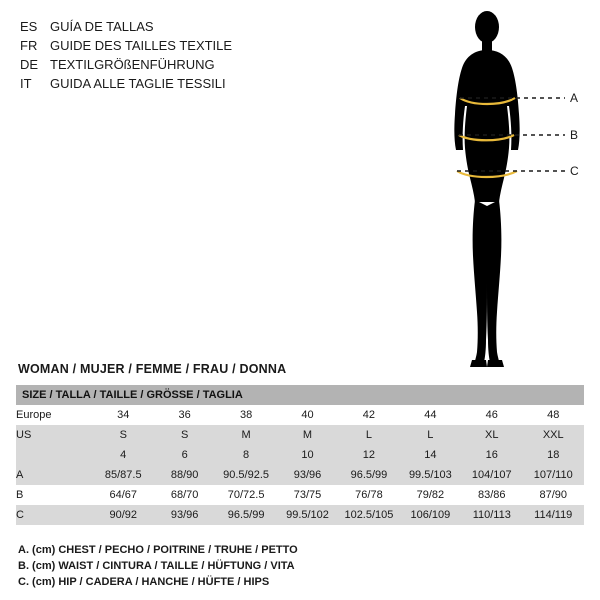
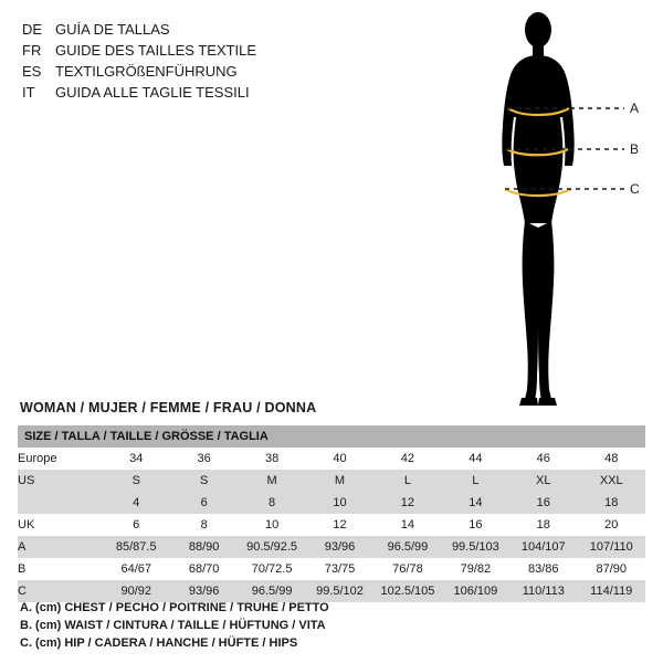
- ES
+ DE
  GUÍA DE TALLAS
  FR
  GUIDE DES TAILLES TEXTILE
- DE
+ ES
  TEXTILGRÖßENFÜHRUNG
  IT
  GUIDA ALLE TAGLIE TESSILI
  A
  B
  C
  WOMAN / MUJER / FEMME / FRAU / DONNA
  SIZE / TALLA / TAILLE / GRÖSSE / TAGLIA
  Europe	34	36	38	40	42	44	46	48
  US	S	S	M	M	L	L	XL	XXL
  	4	6	8	10	12	14	16	18
+ UK	6	8	10	12	14	16	18	20
  A	85/87.5	88/90	90.5/92.5	93/96	96.5/99	99.5/103	104/107	107/110
  B	64/67	68/70	70/72.5	73/75	76/78	79/82	83/86	87/90
  C	90/92	93/96	96.5/99	99.5/102	102.5/105	106/109	110/113	114/119
  A. (cm) CHEST / PECHO / POITRINE / TRUHE / PETTO
  B. (cm) WAIST / CINTURA / TAILLE / HÜFTUNG / VITA
  C. (cm) HIP / CADERA / HANCHE / HÜFTE / HIPS
